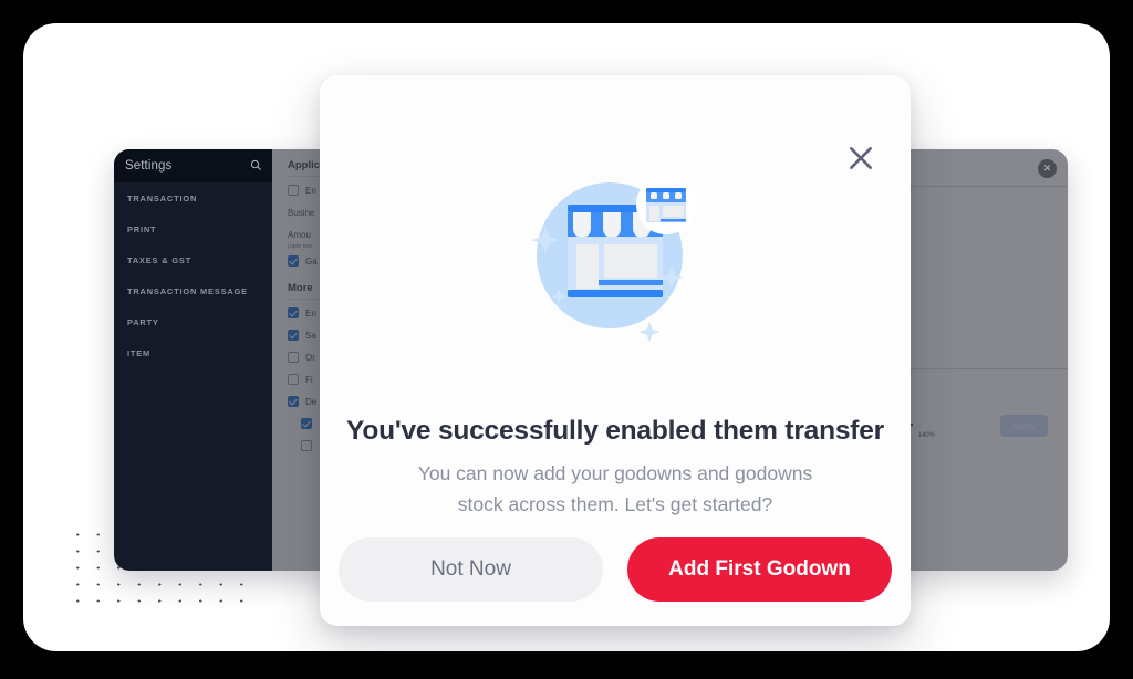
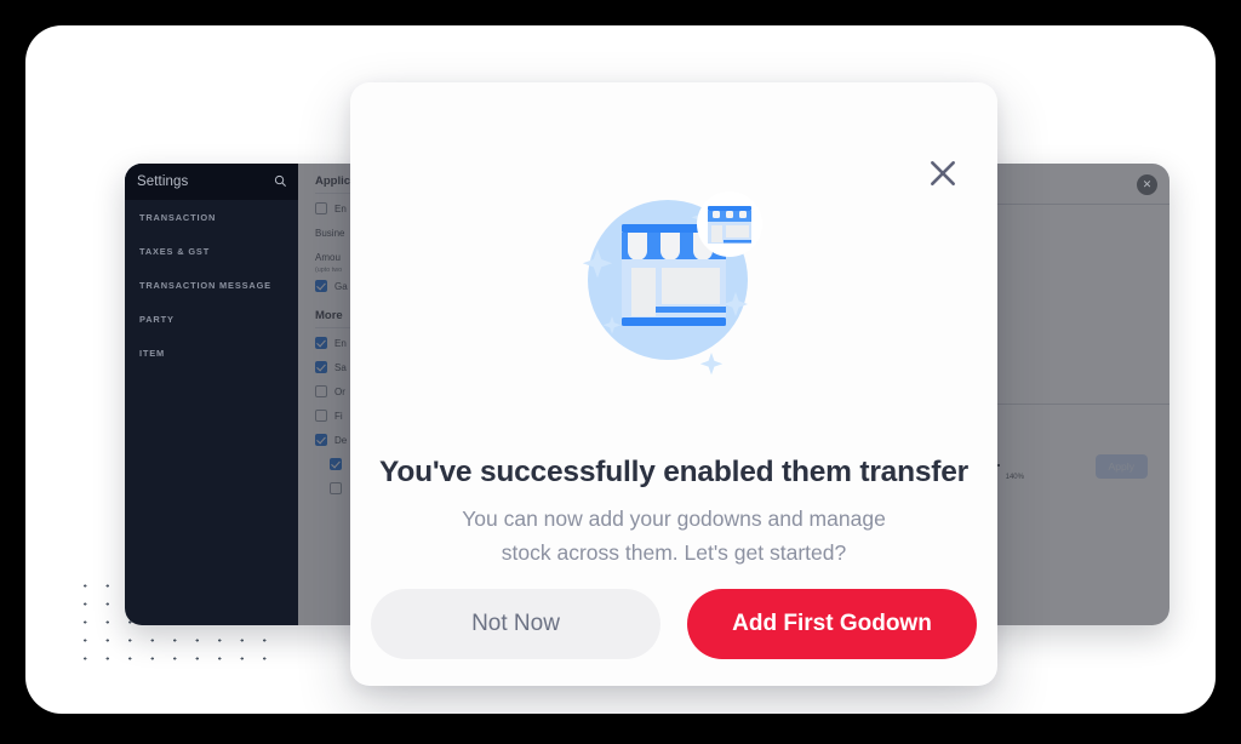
  Settings
  TRANSACTION
- PRINT
  TAXES & GST
  TRANSACTION MESSAGE
  PARTY
  ITEM
  Applic
  En
  Busine
  Amou
  Ga
  More
  En
  Sa
  Or
  Fi
  De
  ✕
  You've successfully enabled them transfer
- You can now add your godowns and godowns stock across them. Let's get started?
+ You can now add your godowns and manage stock across them. Let's get started?
  Not Now
  Add First Godown
